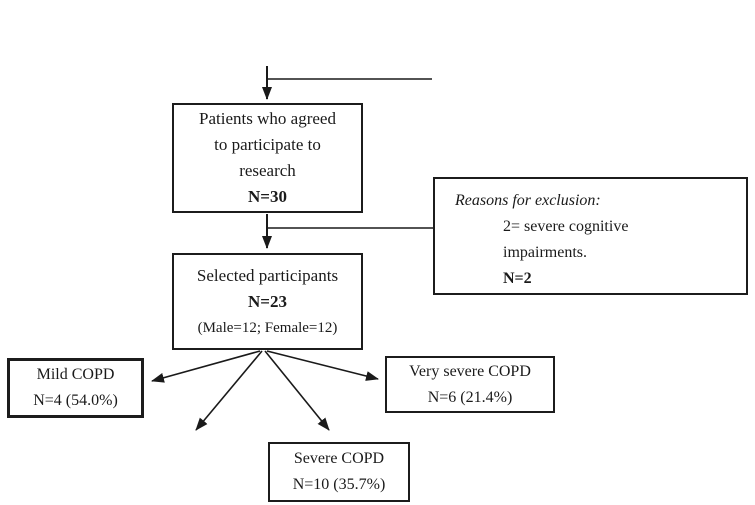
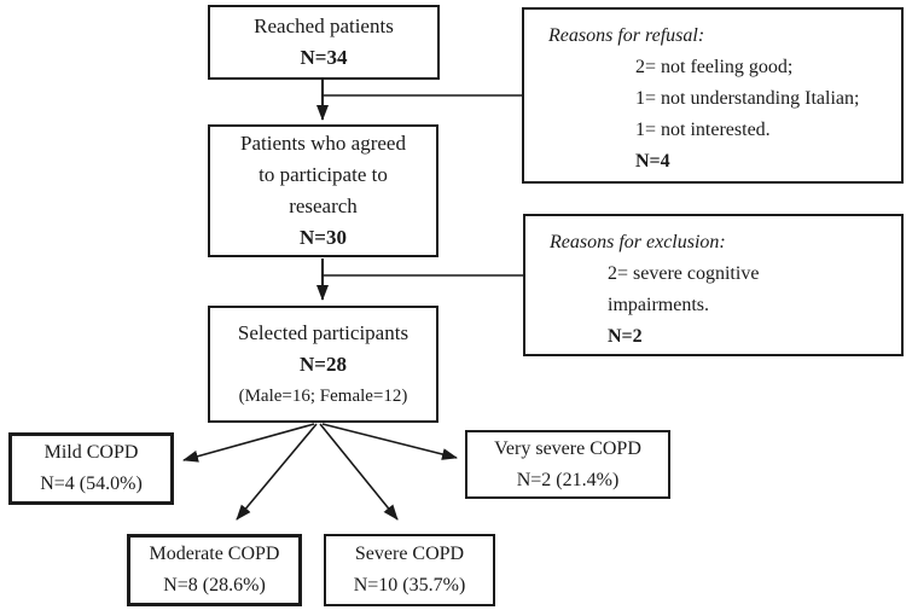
+ Reached patients
+ N=34
+ Reasons for refusal:
+ 2= not feeling good;
+ 1= not understanding Italian;
+ 1= not interested.
+ N=4
  Patients who agreed
  to participate to
  research
  N=30
  Reasons for exclusion:
  2= severe cognitive impairments.
  N=2
  Selected participants
- N=23
+ N=28
- (Male=12; Female=12)
+ (Male=16; Female=12)
  Mild COPD
  N=4 (54.0%)
+ Moderate COPD
+ N=8 (28.6%)
  Severe COPD
  N=10 (35.7%)
  Very severe COPD
- N=6 (21.4%)
+ N=2 (21.4%)
